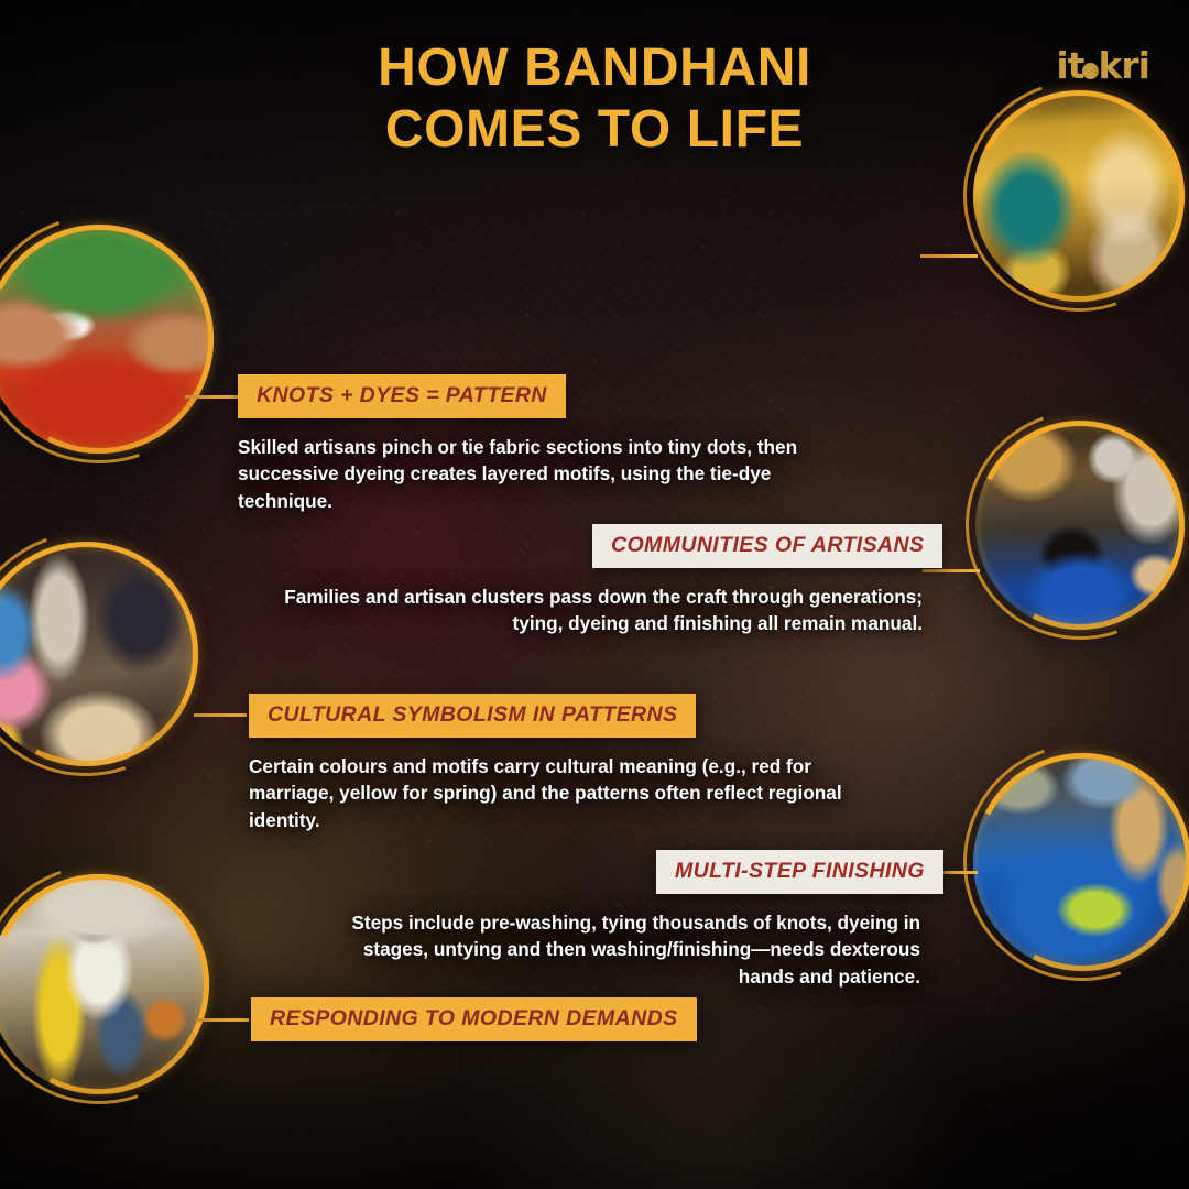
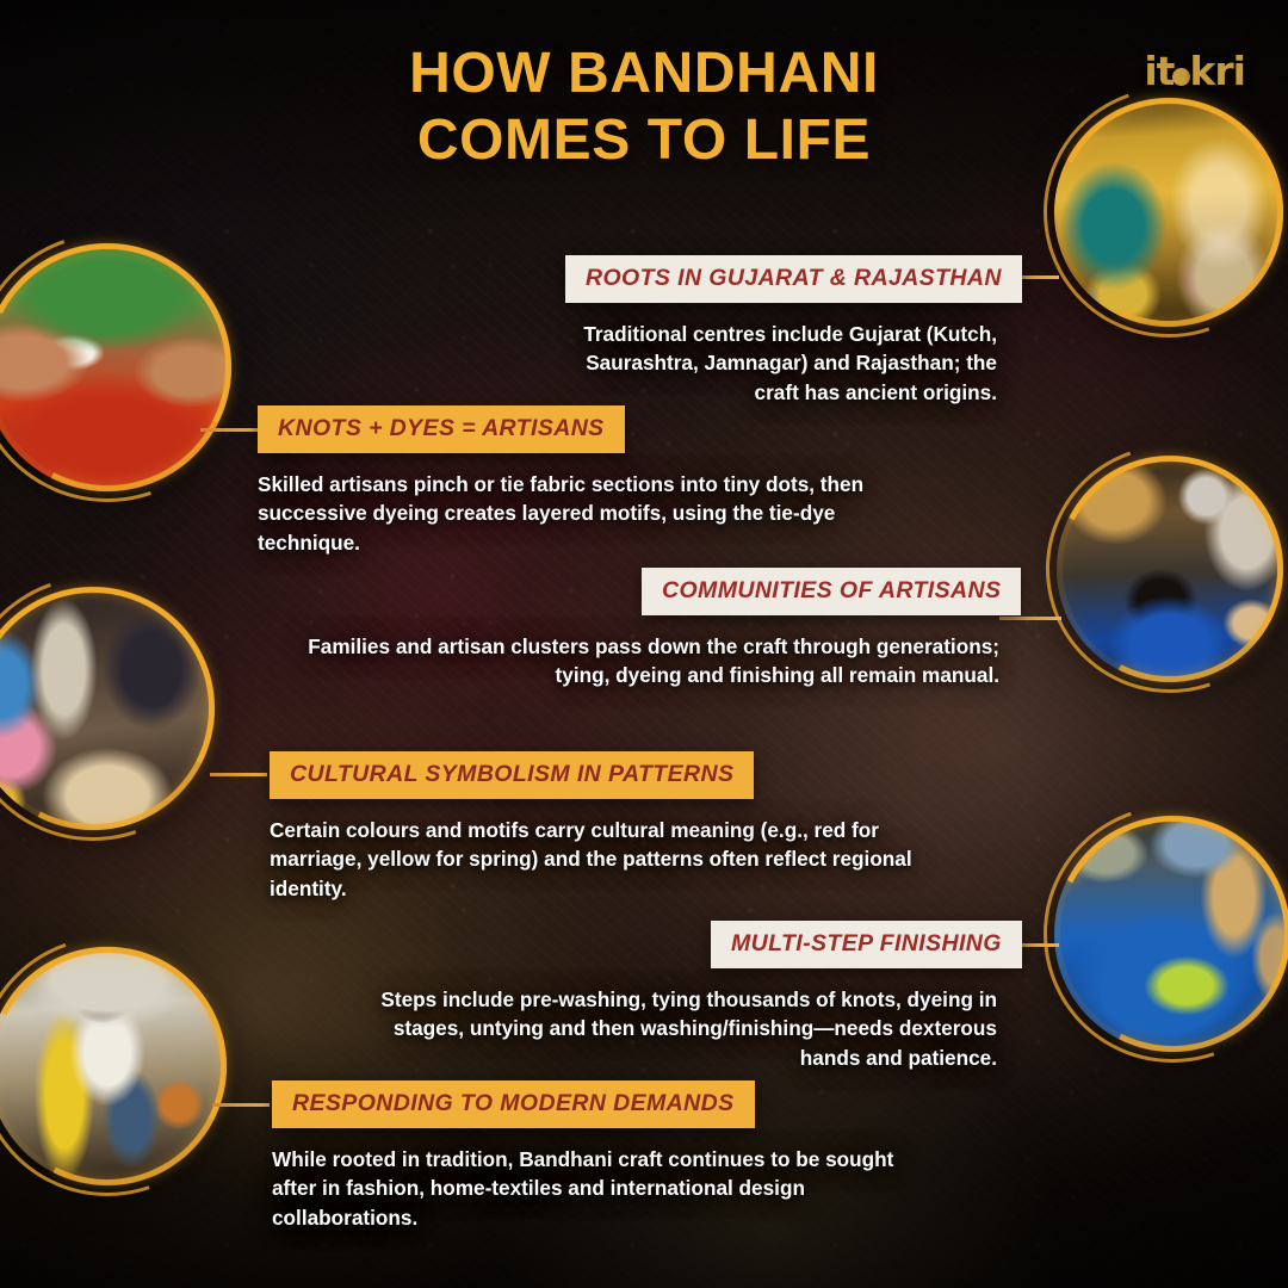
  it kri
  HOW BANDHANI
  COMES TO LIFE
+ ROOTS IN GUJARAT & RAJASTHAN
+ Traditional centres include Gujarat (Kutch, Saurashtra, Jamnagar) and Rajasthan; the craft has ancient origins.
- KNOTS + DYES = PATTERN
+ KNOTS + DYES = ARTISANS
  Skilled artisans pinch or tie fabric sections into tiny dots, then successive dyeing creates layered motifs, using the tie-dye technique.
  COMMUNITIES OF ARTISANS
  Families and artisan clusters pass down the craft through generations; tying, dyeing and finishing all remain manual.
  CULTURAL SYMBOLISM IN PATTERNS
  Certain colours and motifs carry cultural meaning (e.g., red for marriage, yellow for spring) and the patterns often reflect regional identity.
  MULTI-STEP FINISHING
  Steps include pre-washing, tying thousands of knots, dyeing in stages, untying and then washing/finishing—needs dexterous hands and patience.
  RESPONDING TO MODERN DEMANDS
+ While rooted in tradition, Bandhani craft continues to be sought after in fashion, home-textiles and international design collaborations.
